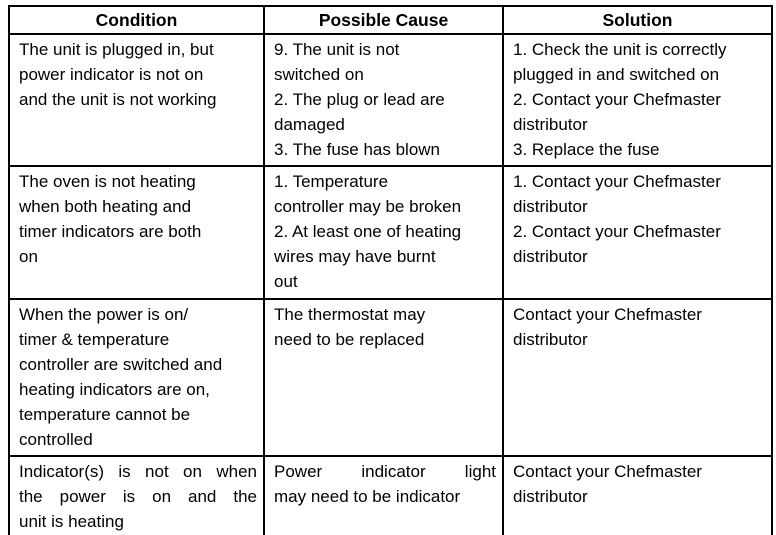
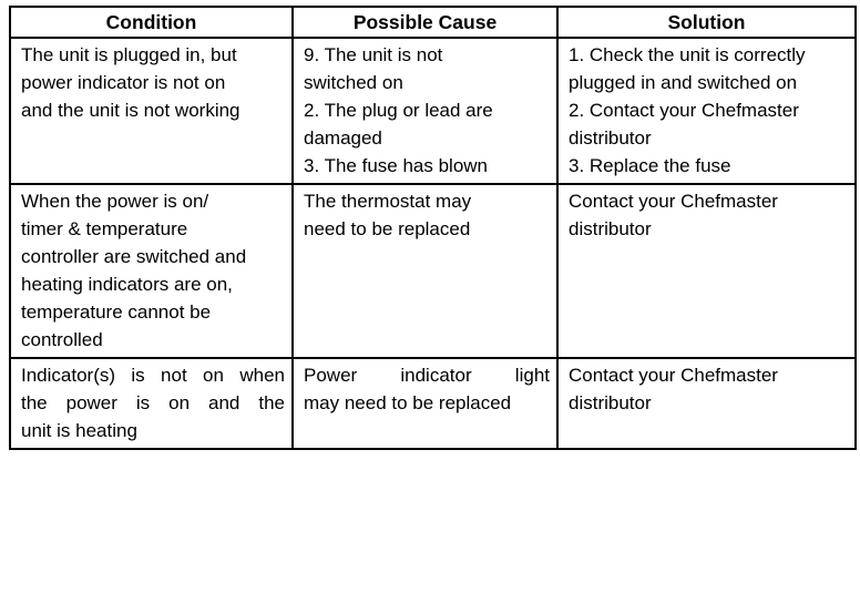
  Condition	Possible Cause	Solution
  The unit is plugged in, butpower indicator is not onand the unit is not working	9. The unit is notswitched on2. The plug or lead aredamaged3. The fuse has blown	1. Check the unit is correctlyplugged in and switched on2. Contact your Chefmasterdistributor3. Replace the fuse
- The oven is not heatingwhen both heating andtimer indicators are bothon	1. Temperaturecontroller may be broken2. At least one of heatingwires may have burntout	1. Contact your Chefmasterdistributor2. Contact your Chefmasterdistributor
  When the power is on/timer & temperaturecontroller are switched andheating indicators are on,temperature cannot becontrolled	The thermostat mayneed to be replaced	Contact your Chefmasterdistributor
- Indicator(s) is not on whenthe power is on and theunit is heating	Power indicator lightmay need to be indicator	Contact your Chefmasterdistributor
+ Indicator(s) is not on whenthe power is on and theunit is heating	Power indicator lightmay need to be replaced	Contact your Chefmasterdistributor
